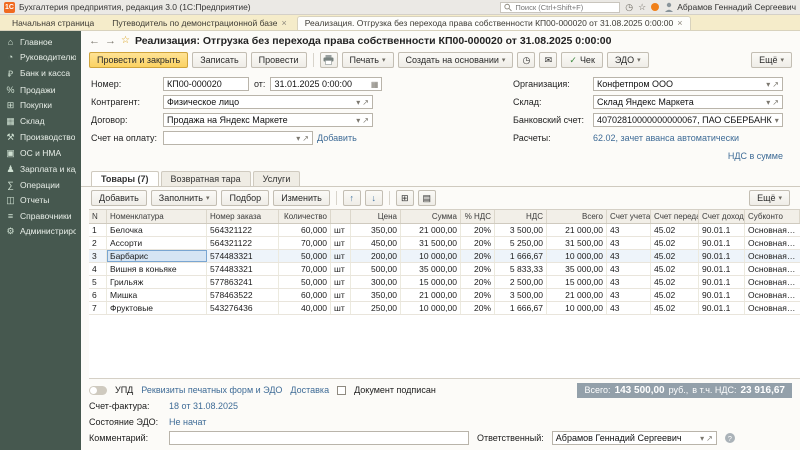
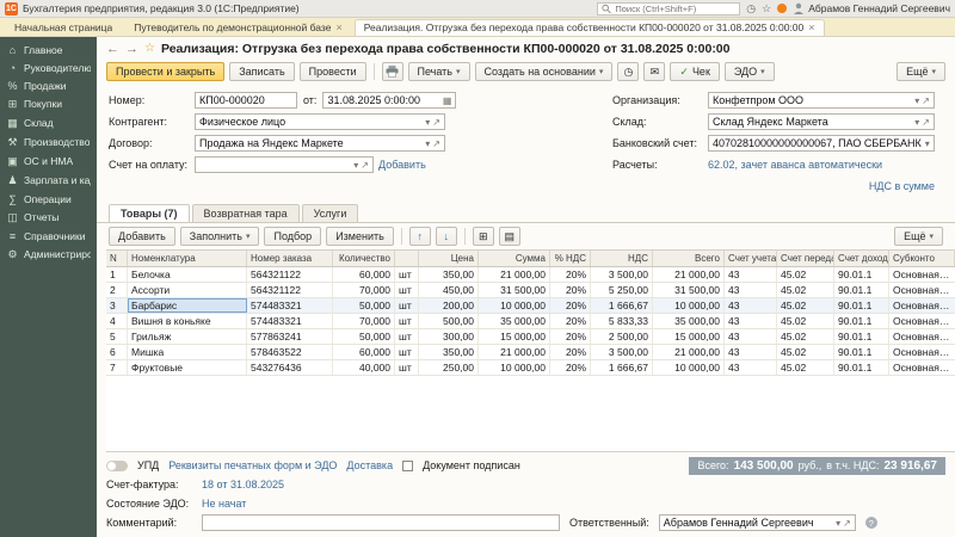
  Бухгалтерия предприятия, редакция 3.0 (1С:Предприятие)
  Поиск (Ctrl+Shift+F)
  ◷
  ☆
  Абрамов Геннадий Сергеевич
  Начальная страница
  Путеводитель по демонстрационной базе
  ×
  Реализация. Отгрузка без перехода права собственности КП00-000020 от 31.08.2025 0:00:00
  ×
  ⌂
  Главное
  ◔
  Руководителю
- ₽
- Банк и касса
  %
  Продажи
  ⊞
  Покупки
  ▦
  Склад
  ⚒
  Производство
  ▣
  ОС и НМА
  ♟
  Зарплата и ка
  ∑
  Операции
  ◫
  Отчеты
  ≡
  Справочники
  ⚙
  Администриро
  ←
  →
  ☆
  Реализация: Отгрузка без перехода права собственности КП00-000020 от 31.08.2025 0:00:00
  Провести и закрыть
  Записать
  Провести
  Печать
  Создать на основании
  ◷
  ✉
  ✓
  Чек
  ЭДО
  Ещё
  Номер:
  КП00-000020
  от:
- 31.01.2025 0:00:00
+ 31.08.2025 0:00:00
  ▦
  Контрагент:
  Физическое лицо
  ▾
  ↗
  Договор:
  Продажа на Яндекс Маркете
  ▾
  ↗
  Счет на оплату:
  ▾
  ↗
  Добавить
  Организация:
  Конфетпром ООО
  ▾
  ↗
  Склад:
  Склад Яндекс Маркета
  ▾
  ↗
  Банковский счет:
  40702810000000000067, ПАО СБЕРБАНК
  ▾
  Расчеты:
  62.02, зачет аванса автоматически
  НДС в сумме
  Товары (7)
  Возвратная тара
  Услуги
  Добавить
  Заполнить
  Подбор
  Изменить
  ↑
  ↓
  ⊞
  ▤
  Ещё
  N
  Номенклатура
  Номер заказа
  Количество
  Цена
  Сумма
  % НДС
  НДС
  Всего
  Счет учета
  Счет переда
  Счет доход
  Субконто
  1
  Белочка
  564321122
  60,000
  шт
  350,00
  21 000,00
  20%
  3 500,00
  21 000,00
  43
  45.02
  90.01.1
  2
  Ассорти
  564321122
  70,000
  шт
  450,00
  31 500,00
  20%
  5 250,00
  31 500,00
  43
  45.02
  90.01.1
  3
  Барбарис
  574483321
  50,000
  шт
  200,00
  10 000,00
  20%
  1 666,67
  10 000,00
  43
  45.02
  90.01.1
  4
  Вишня в коньяке
  574483321
  70,000
  шт
  500,00
  35 000,00
  20%
  5 833,33
  35 000,00
  43
  45.02
  90.01.1
  5
  Грильяж
  577863241
  50,000
  шт
  300,00
  15 000,00
  20%
  2 500,00
  15 000,00
  43
  45.02
  90.01.1
  6
  Мишка
  578463522
  60,000
  шт
  350,00
  21 000,00
  20%
  3 500,00
  21 000,00
  43
  45.02
  90.01.1
  7
  Фруктовые
  543276436
  40,000
  шт
  250,00
  10 000,00
  20%
  1 666,67
  10 000,00
  43
  45.02
  90.01.1
  УПД
  Реквизиты печатных форм и ЭДО
  Доставка
  Документ подписан
  Всего:
  143 500,00
  руб.,
  в т.ч. НДС:
  23 916,67
  Счет-фактура:
  18 от 31.08.2025
  Состояние ЭДО:
  Не начат
  Комментарий:
  Ответственный:
  Абрамов Геннадий Сергеевич
  ▾
  ↗
  ?
